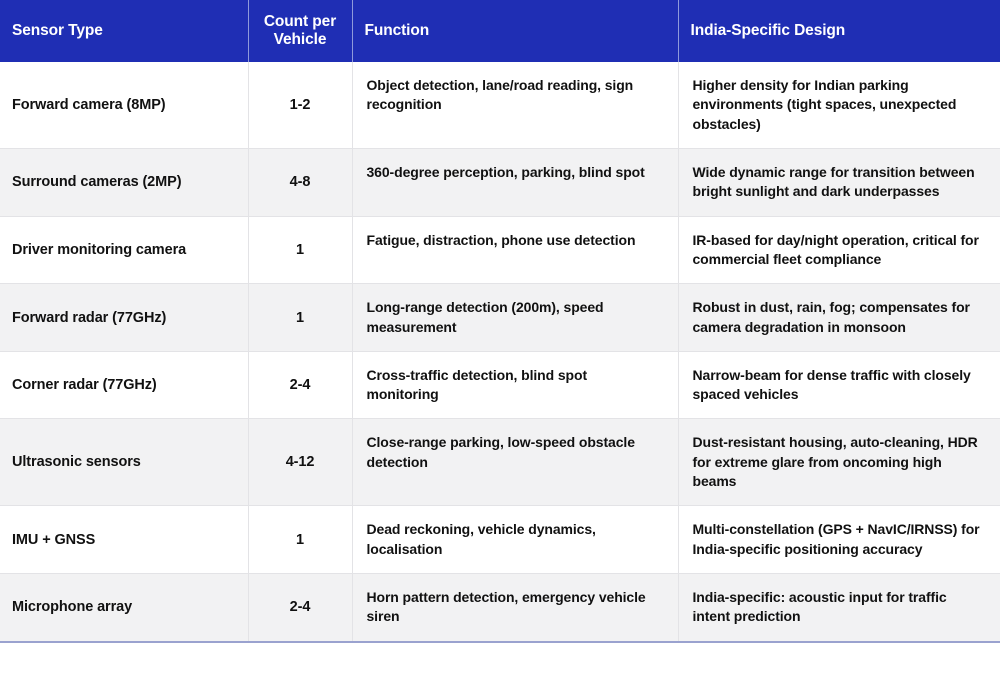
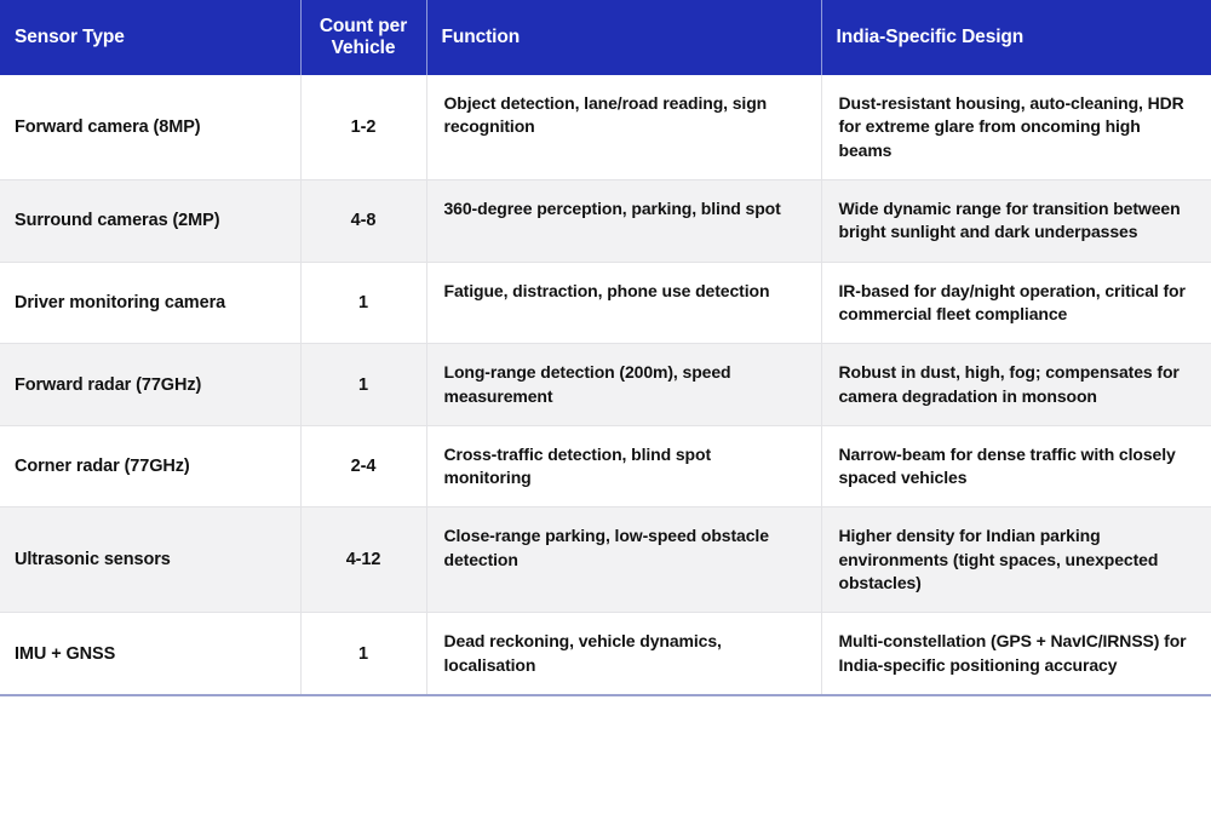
  Sensor Type	Count per Vehicle	Function	India-Specific Design
- Forward camera (8MP)	1-2	Object detection, lane/road reading, sign recognition	Higher density for Indian parking environments (tight spaces, unexpected obstacles)
+ Forward camera (8MP)	1-2	Object detection, lane/road reading, sign recognition	Dust-resistant housing, auto-cleaning, HDR for extreme glare from oncoming high beams
  Surround cameras (2MP)	4-8	360-degree perception, parking, blind spot	Wide dynamic range for transition between bright sunlight and dark underpasses
  Driver monitoring camera	1	Fatigue, distraction, phone use detection	IR-based for day/night operation, critical for commercial fleet compliance
- Forward radar (77GHz)	1	Long-range detection (200m), speed measurement	Robust in dust, rain, fog; compensates for camera degradation in monsoon
+ Forward radar (77GHz)	1	Long-range detection (200m), speed measurement	Robust in dust, high, fog; compensates for camera degradation in monsoon
  Corner radar (77GHz)	2-4	Cross-traffic detection, blind spot monitoring	Narrow-beam for dense traffic with closely spaced vehicles
- Ultrasonic sensors	4-12	Close-range parking, low-speed obstacle detection	Dust-resistant housing, auto-cleaning, HDR for extreme glare from oncoming high beams
+ Ultrasonic sensors	4-12	Close-range parking, low-speed obstacle detection	Higher density for Indian parking environments (tight spaces, unexpected obstacles)
  IMU + GNSS	1	Dead reckoning, vehicle dynamics, localisation	Multi-constellation (GPS + NavIC/IRNSS) for India-specific positioning accuracy
- Microphone array	2-4	Horn pattern detection, emergency vehicle siren	India-specific: acoustic input for traffic intent prediction
